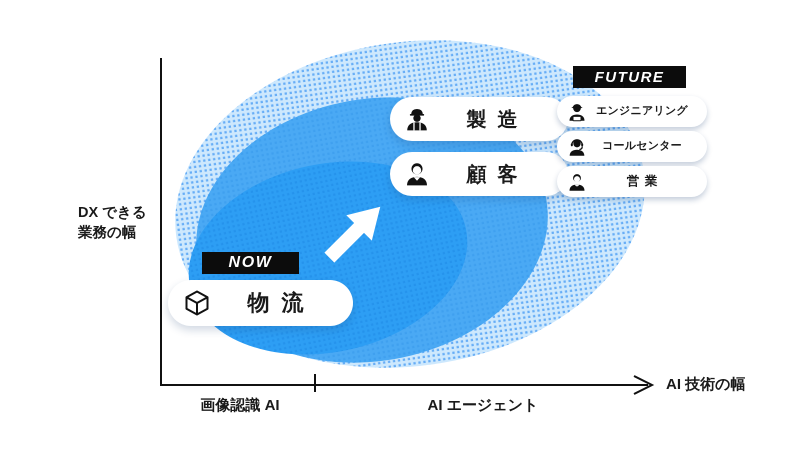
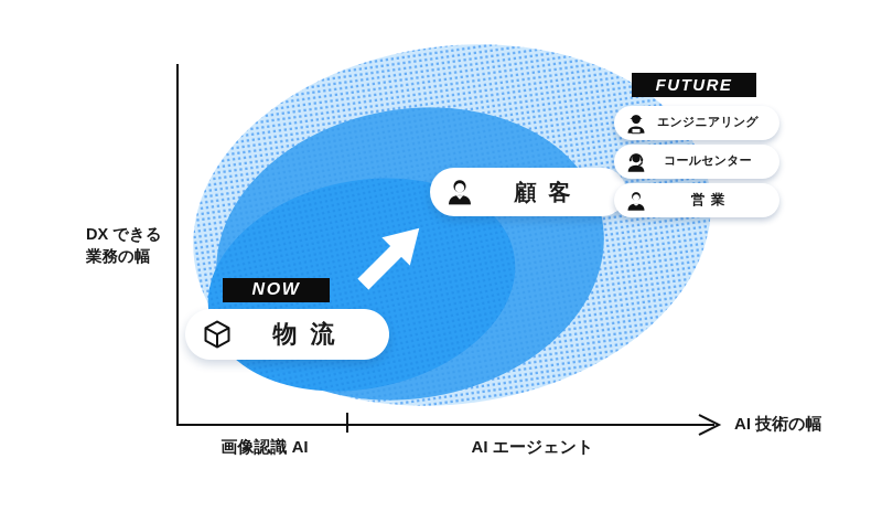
  DX できる
  業務の幅
  画像認識 AI
  AI エージェント
  AI 技術の幅
  NOW
  物流
- 製造
  顧客
  FUTURE
  エンジニアリング
  コールセンター
  営業
